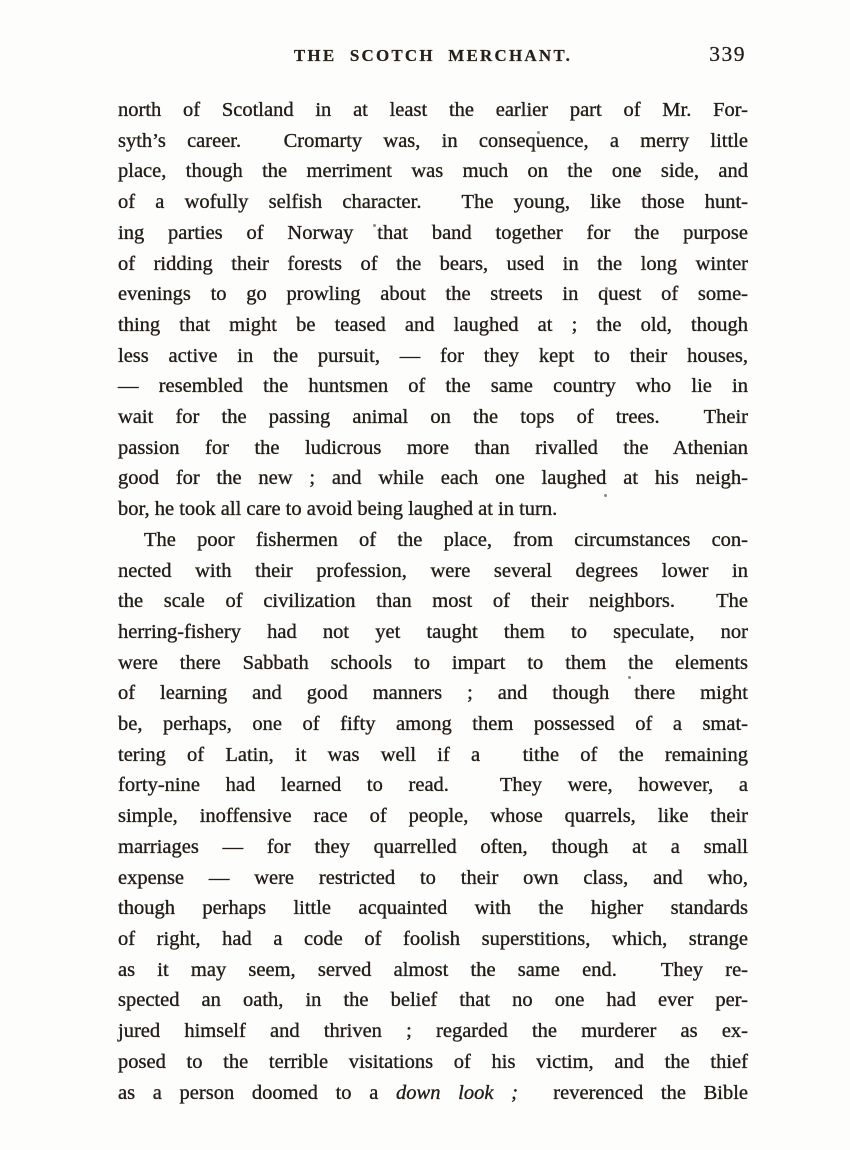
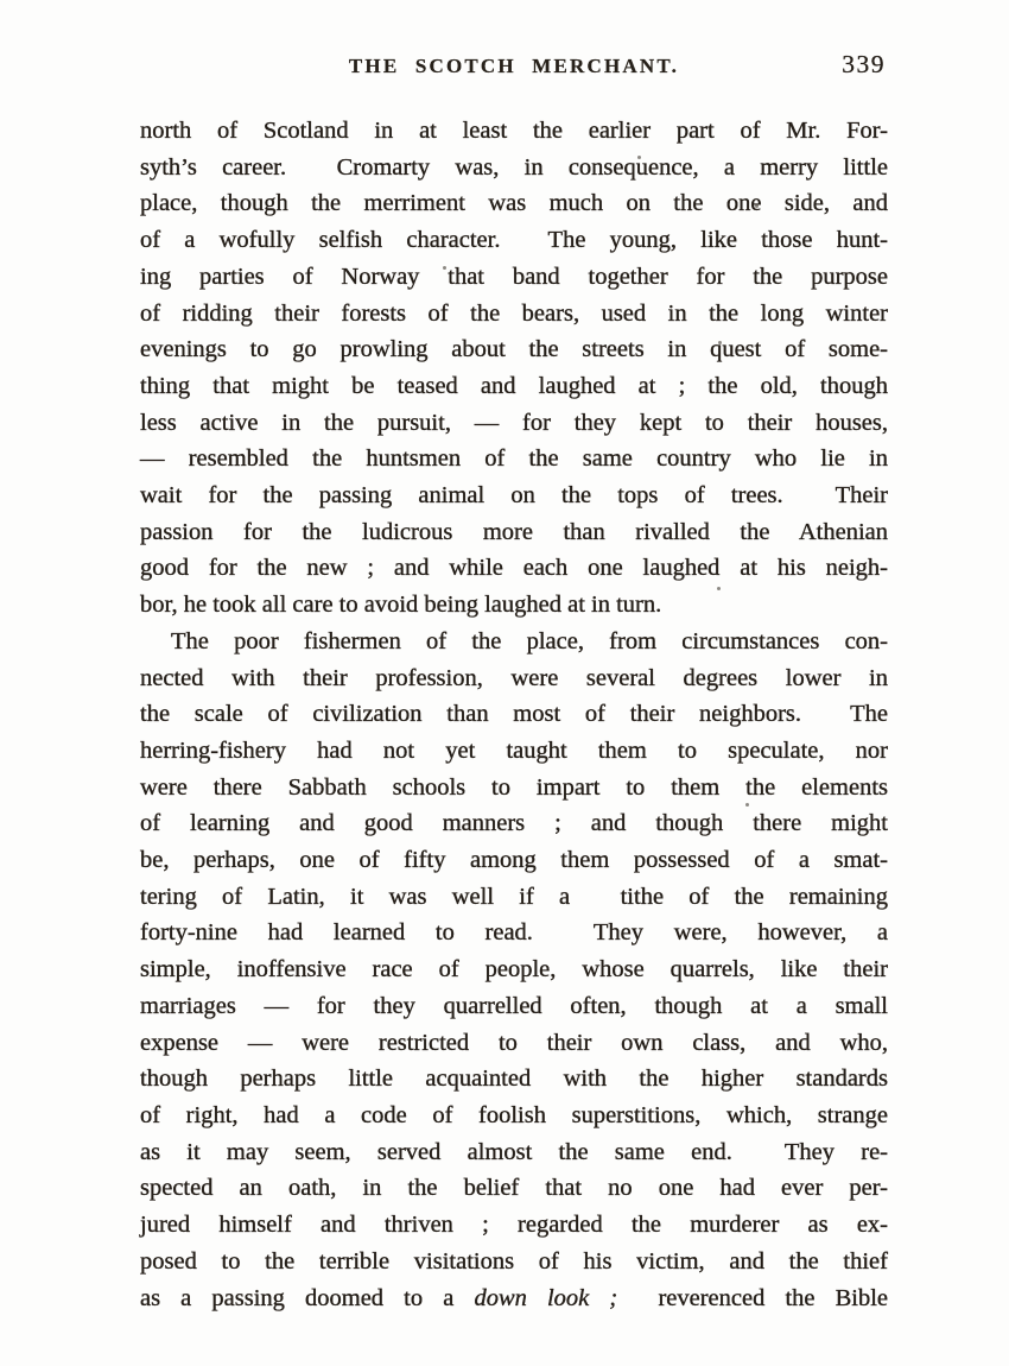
  THE SCOTCH MERCHANT.
  339
  north of Scotland in at least the earlier part of Mr. For-
  syth’s career. Cromarty was, in consequence, a merry little
  place, though the merriment was much on the one side, and
  of a wofully selfish character. The young, like those hunt-
  ing parties of Norway that band together for the purpose
  of ridding their forests of the bears, used in the long winter
  evenings to go prowling about the streets in quest of some-
  thing that might be teased and laughed at ; the old, though
  less active in the pursuit, — for they kept to their houses,
  — resembled the huntsmen of the same country who lie in
  wait for the passing animal on the tops of trees. Their
  passion for the ludicrous more than rivalled the Athenian
  good for the new ; and while each one laughed at his neigh-
  bor, he took all care to avoid being laughed at in turn.
  The poor fishermen of the place, from circumstances con-
  nected with their profession, were several degrees lower in
  the scale of civilization than most of their neighbors. The
  herring-fishery had not yet taught them to speculate, nor
  were there Sabbath schools to impart to them the elements
  of learning and good manners ; and though there might
  be, perhaps, one of fifty among them possessed of a smat-
  tering of Latin, it was well if a tithe of the remaining
  forty-nine had learned to read. They were, however, a
  simple, inoffensive race of people, whose quarrels, like their
  marriages — for they quarrelled often, though at a small
  expense — were restricted to their own class, and who,
  though perhaps little acquainted with the higher standards
  of right, had a code of foolish superstitions, which, strange
  as it may seem, served almost the same end. They re-
  spected an oath, in the belief that no one had ever per-
  jured himself and thriven ; regarded the murderer as ex-
  posed to the terrible visitations of his victim, and the thief
- as a person doomed to a down look ; reverenced the Bible
+ as a passing doomed to a down look ; reverenced the Bible
